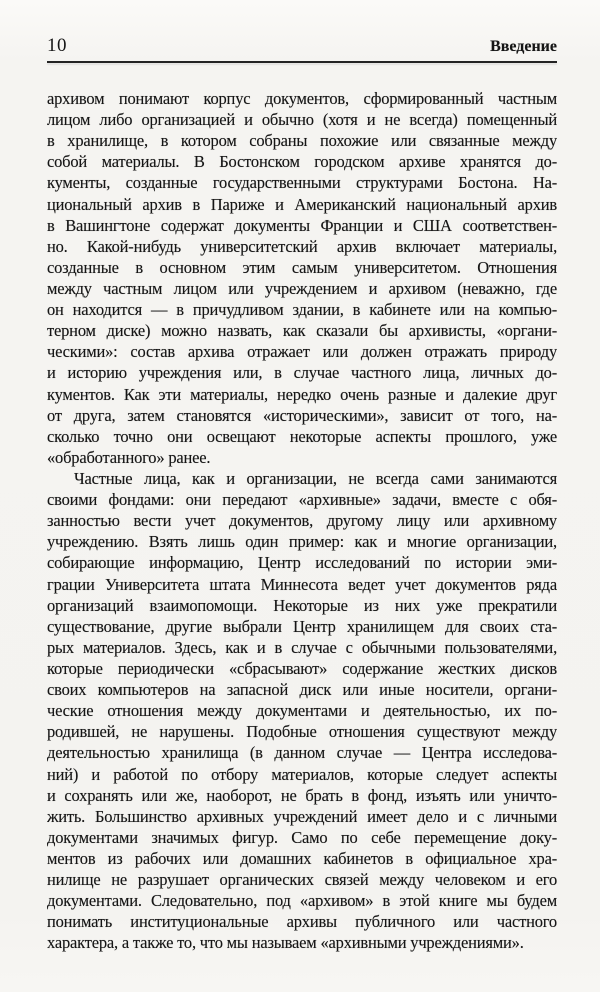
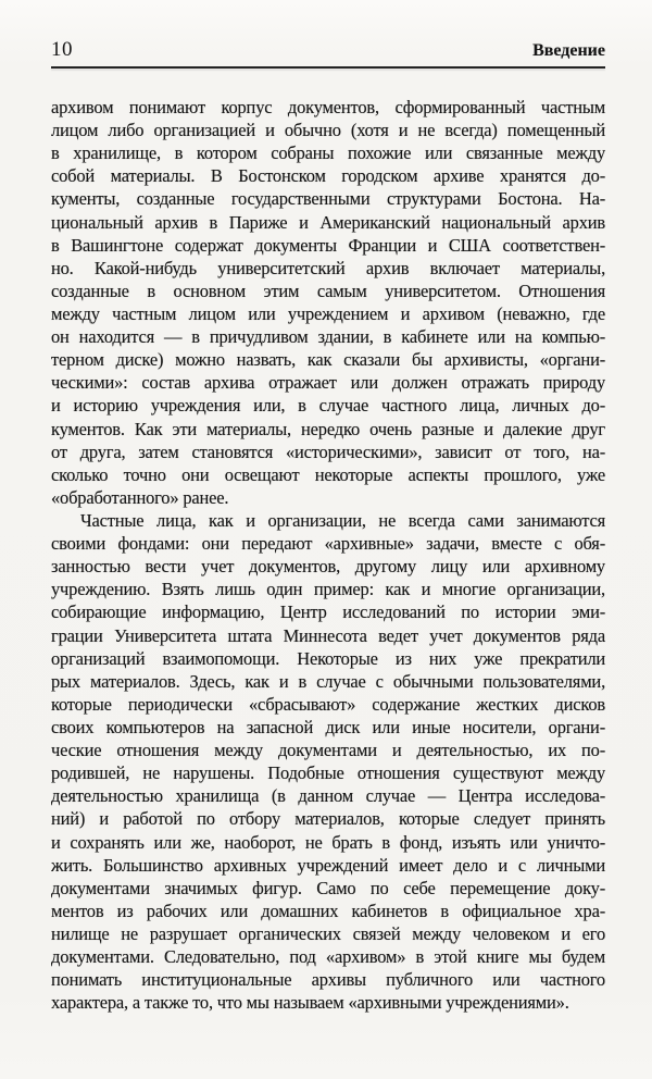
  10
  Введение
  архивом понимают корпус документов, сформированный частным
  лицом либо организацией и обычно (хотя и не всегда) помещенный
  в хранилище, в котором собраны похожие или связанные между
  собой материалы. В Бостонском городском архиве хранятся до-
  кументы, созданные государственными структурами Бостона. На-
  циональный архив в Париже и Американский национальный архив
  в Вашингтоне содержат документы Франции и США соответствен-
  но. Какой-нибудь университетский архив включает материалы,
  созданные в основном этим самым университетом. Отношения
  между частным лицом или учреждением и архивом (неважно, где
  он находится — в причудливом здании, в кабинете или на компью-
  терном диске) можно назвать, как сказали бы архивисты, «органи-
  ческими»: состав архива отражает или должен отражать природу
  и историю учреждения или, в случае частного лица, личных до-
  кументов. Как эти материалы, нередко очень разные и далекие друг
  от друга, затем становятся «историческими», зависит от того, на-
  сколько точно они освещают некоторые аспекты прошлого, уже
  «обработанного» ранее.
  Частные лица, как и организации, не всегда сами занимаются
  своими фондами: они передают «архивные» задачи, вместе с обя-
  занностью вести учет документов, другому лицу или архивному
  учреждению. Взять лишь один пример: как и многие организации,
  собирающие информацию, Центр исследований по истории эми-
  грации Университета штата Миннесота ведет учет документов ряда
  организаций взаимопомощи. Некоторые из них уже прекратили
- существование, другие выбрали Центр хранилищем для своих ста-
  рых материалов. Здесь, как и в случае с обычными пользователями,
  которые периодически «сбрасывают» содержание жестких дисков
  своих компьютеров на запасной диск или иные носители, органи-
  ческие отношения между документами и деятельностью, их по-
  родившей, не нарушены. Подобные отношения существуют между
  деятельностью хранилища (в данном случае — Центра исследова-
- ний) и работой по отбору материалов, которые следует аспекты
+ ний) и работой по отбору материалов, которые следует принять
  и сохранять или же, наоборот, не брать в фонд, изъять или уничто-
  жить. Большинство архивных учреждений имеет дело и с личными
  документами значимых фигур. Само по себе перемещение доку-
  ментов из рабочих или домашних кабинетов в официальное хра-
  нилище не разрушает органических связей между человеком и его
  документами. Следовательно, под «архивом» в этой книге мы будем
  понимать институциональные архивы публичного или частного
  характера, а также то, что мы называем «архивными учреждениями».
